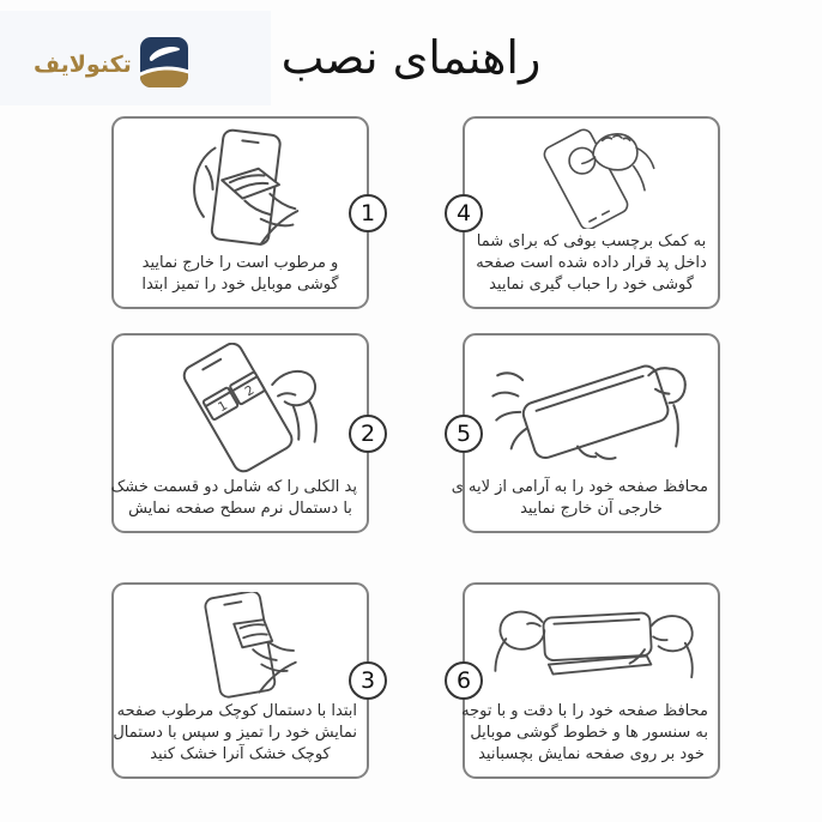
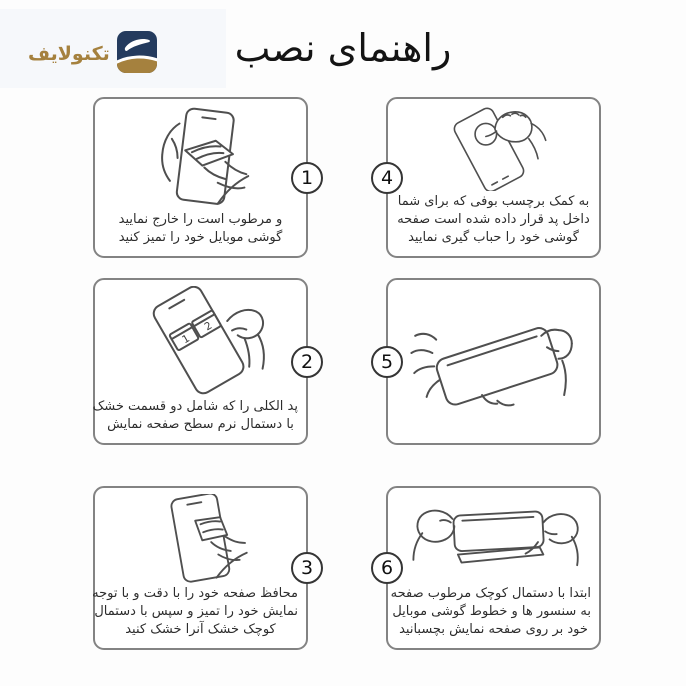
  تکنولایف
  راهنمای نصب
  و مرطوب است را خارج نمایید
- گوشی موبایل خود را تمیز ابتدا
+ گوشی موبایل خود را تمیز کنید
  1
  پد الکلی را که شامل دو قسمت خشک
  با دستمال نرم سطح صفحه نمایش
  2
- ابتدا با دستمال کوچک مرطوب صفحه
+ محافظ صفحه خود را با دقت و با توجه
  نمایش خود را تمیز و سپس با دستمال
  کوچک خشک آنرا خشک کنید
  3
  به کمک برچسب بوفی که برای شما
  داخل پد قرار داده شده است صفحه
  گوشی خود را حباب گیری نمایید
  4
- محافظ صفحه خود را به آرامی از لایه ی
- خارجی آن خارج نمایید
  5
- محافظ صفحه خود را با دقت و با توجه
+ ابتدا با دستمال کوچک مرطوب صفحه
  به سنسور ها و خطوط گوشی موبایل
  خود بر روی صفحه نمایش بچسبانید
  6
